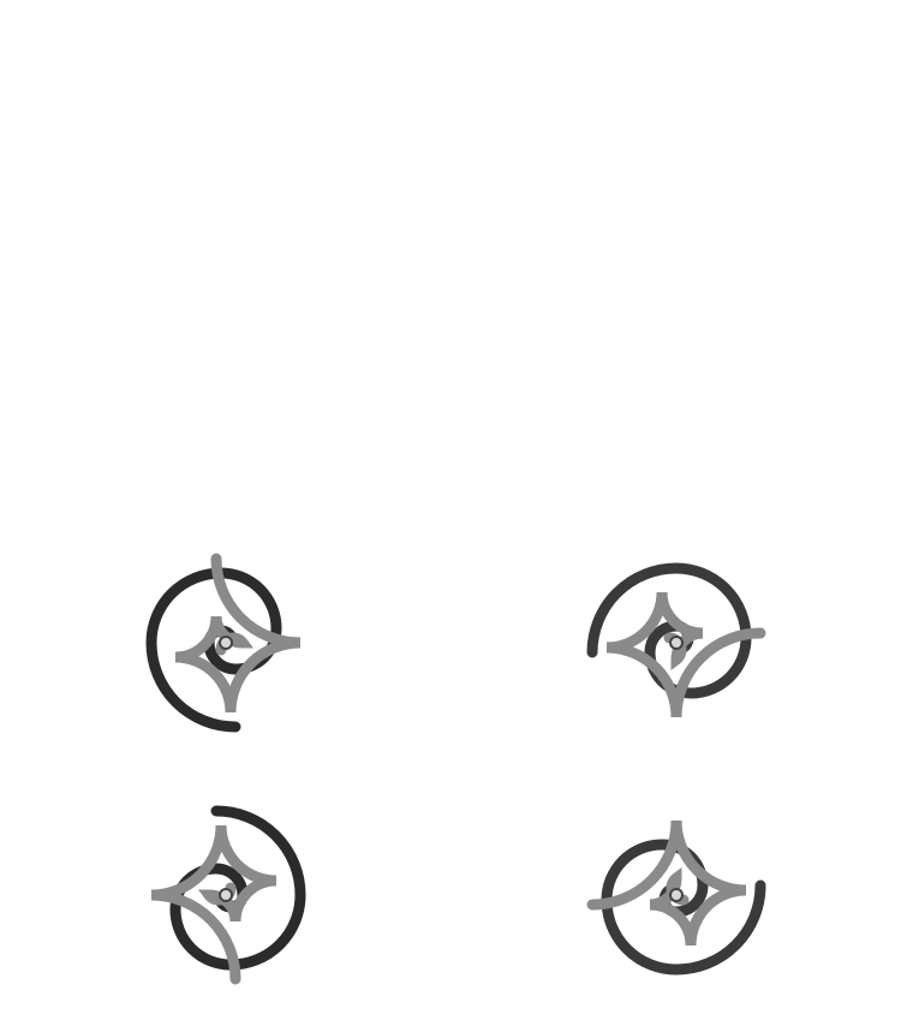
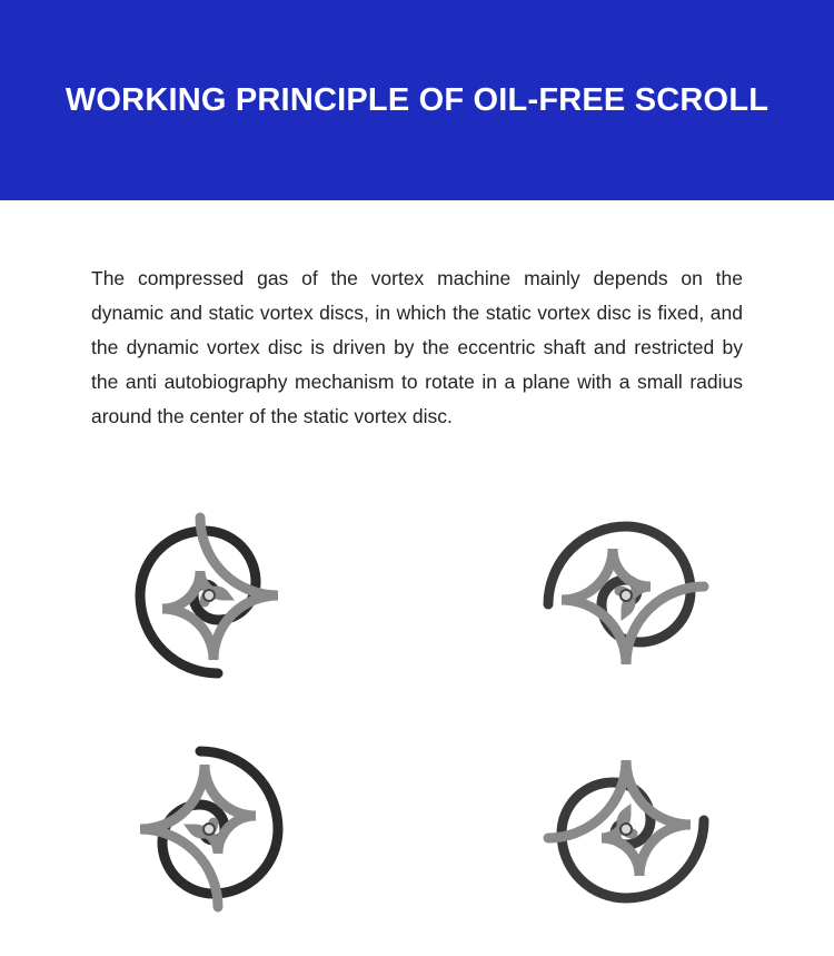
+ WORKING PRINCIPLE OF OIL-FREE SCROLL
+ The compressed gas of the vortex machine mainly depends on the dynamic and static vortex discs, in which the static vortex disc is fixed, and the dynamic vortex disc is driven by the eccentric shaft and restricted by the anti autobiography mechanism to rotate in a plane with a small radius around the center of the static vortex disc.
